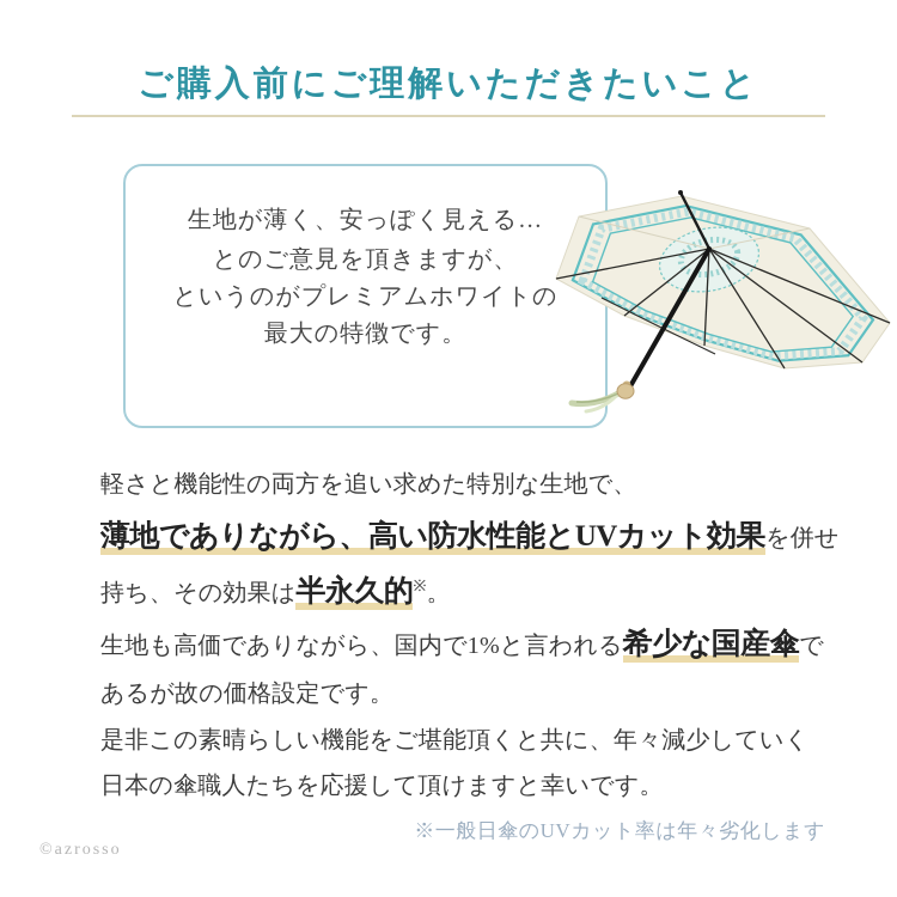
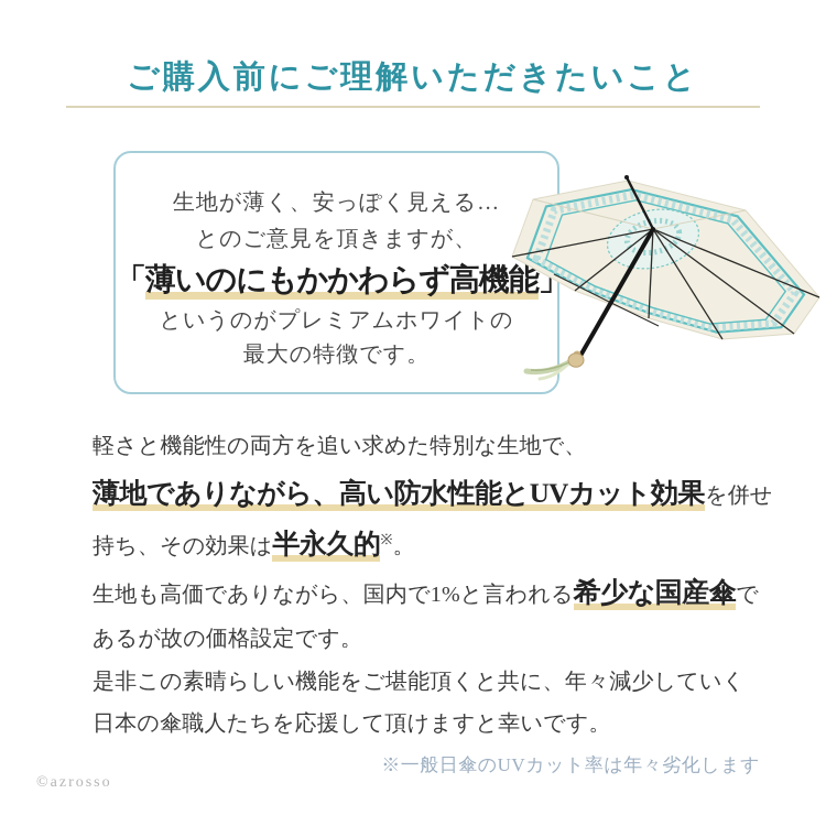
  ご購入前にご理解いただきたいこと
  生地が薄く、安っぽく見える…
  とのご意見を頂きますが、
+ 「薄いのにもかかわらず高機能」
  というのがプレミアムホワイトの
  最大の特徴です。
  軽さと機能性の両方を追い求めた特別な生地で、
  薄地でありながら、高い防水性能とUVカット効果を併せ
  持ち、その効果は半永久的※。
  生地も高価でありながら、国内で1%と言われる希少な国産傘で
  あるが故の価格設定です。
  是非この素晴らしい機能をご堪能頂くと共に、年々減少していく
  日本の傘職人たちを応援して頂けますと幸いです。
  ※一般日傘のUVカット率は年々劣化します
  ©azrosso
